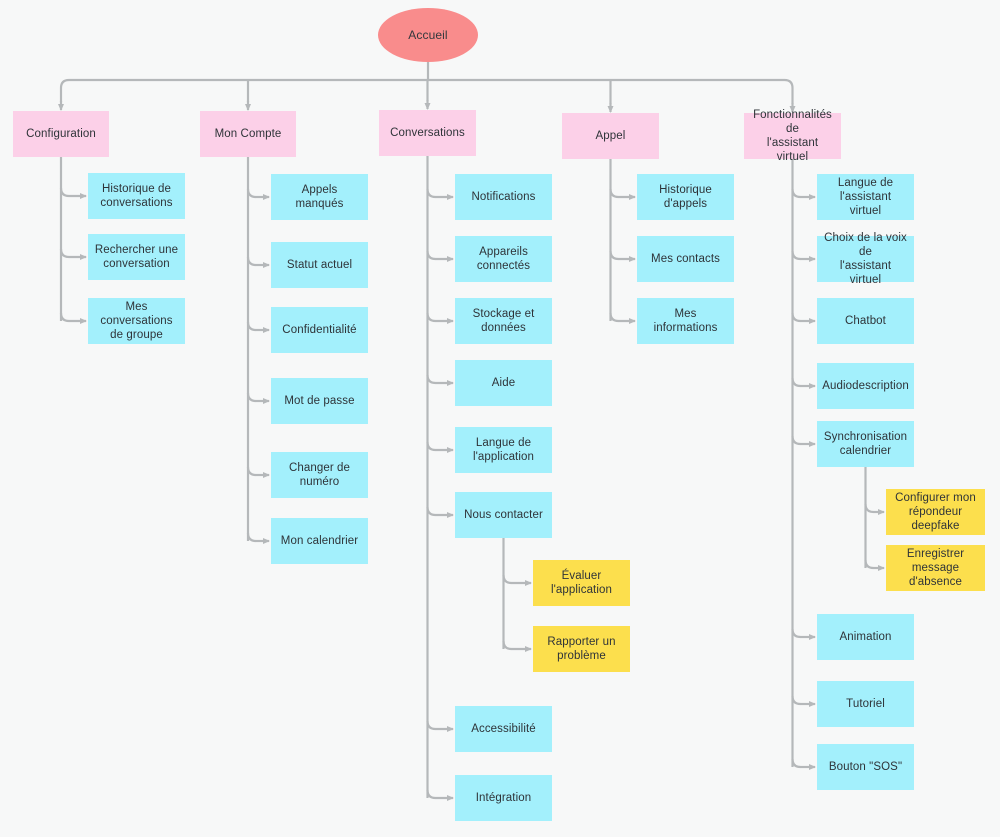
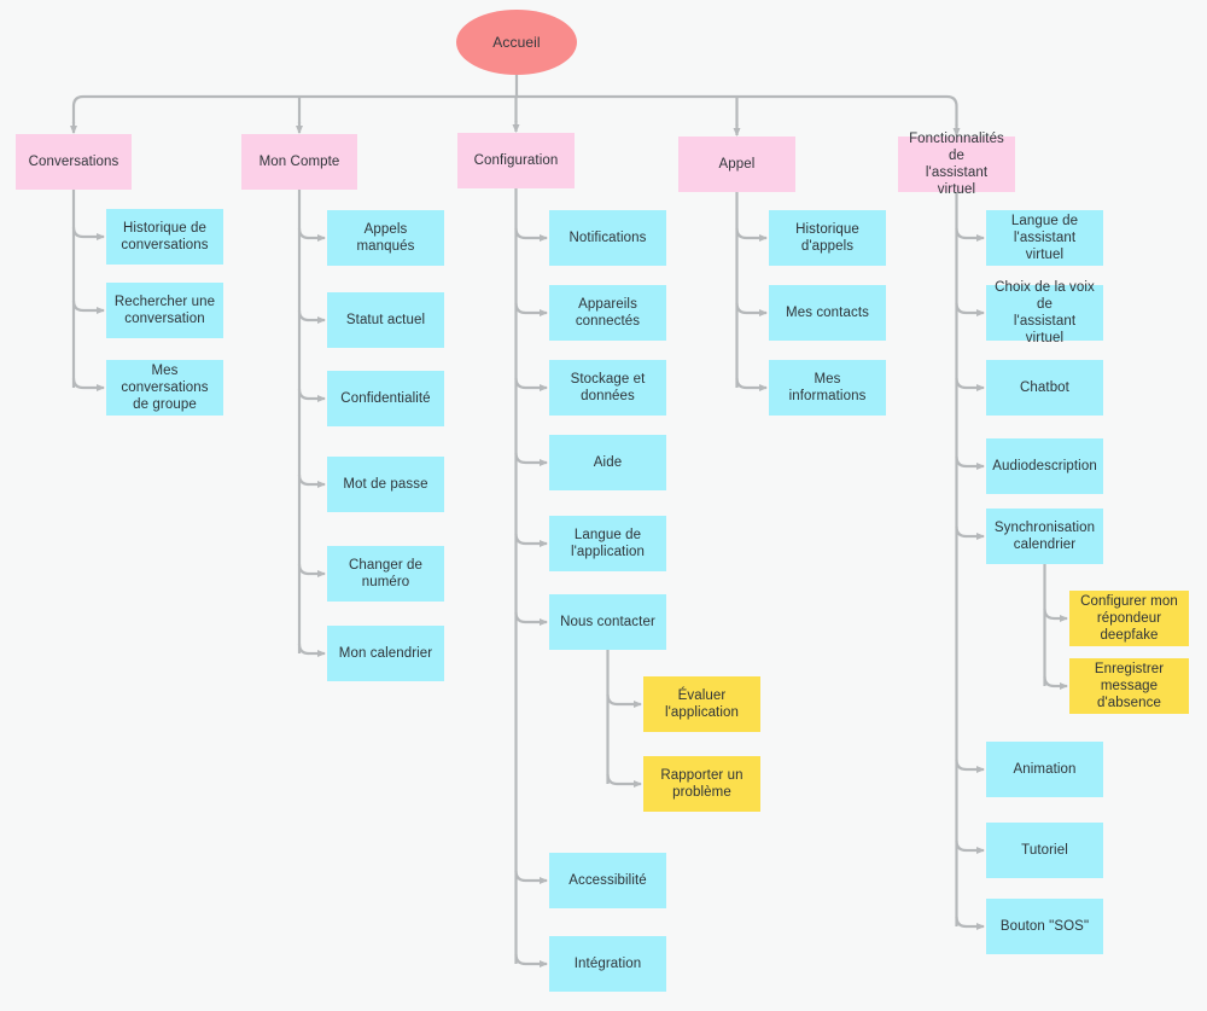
  Accueil
- Configuration
+ Conversations
  Historique de
  conversations
  Rechercher une
  conversation
  Mes conversations
  de groupe
  Mon Compte
  Appels manqués
  Statut actuel
  Confidentialité
  Mot de passe
  Changer de numéro
  Mon calendrier
- Conversations
+ Configuration
  Notifications
  Appareils connectés
  Stockage et
  données
  Aide
  Langue de
  l'application
  Nous contacter
  Évaluer l'application
  Rapporter un
  problème
  Accessibilité
  Intégration
  Appel
  Historique d'appels
  Mes contacts
  Mes informations
  Fonctionnalités de
  l'assistant virtuel
  Langue de
  l'assistant virtuel
  Choix de la voix de
  l'assistant virtuel
  Chatbot
  Audiodescription
  Synchronisation
  calendrier
  Configurer mon
  répondeur deepfake
  Enregistrer message
  d'absence
  Animation
  Tutoriel
  Bouton "SOS"
